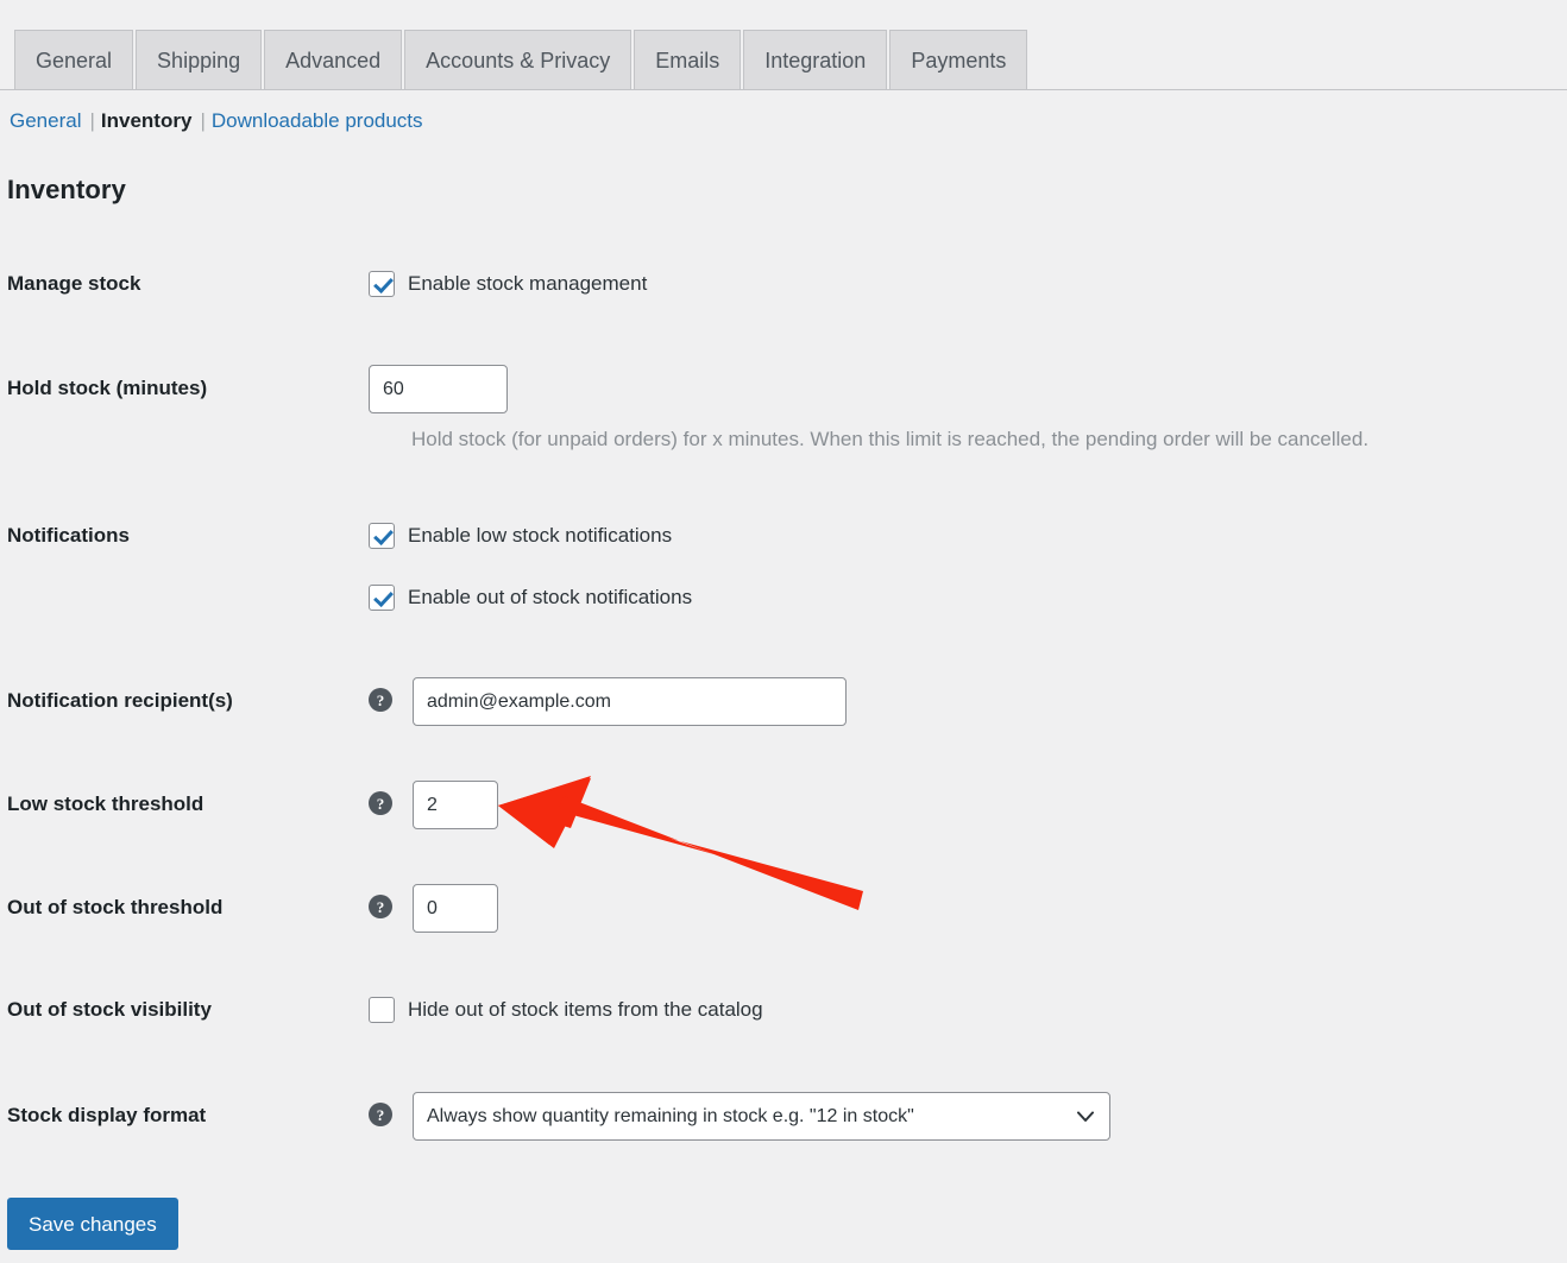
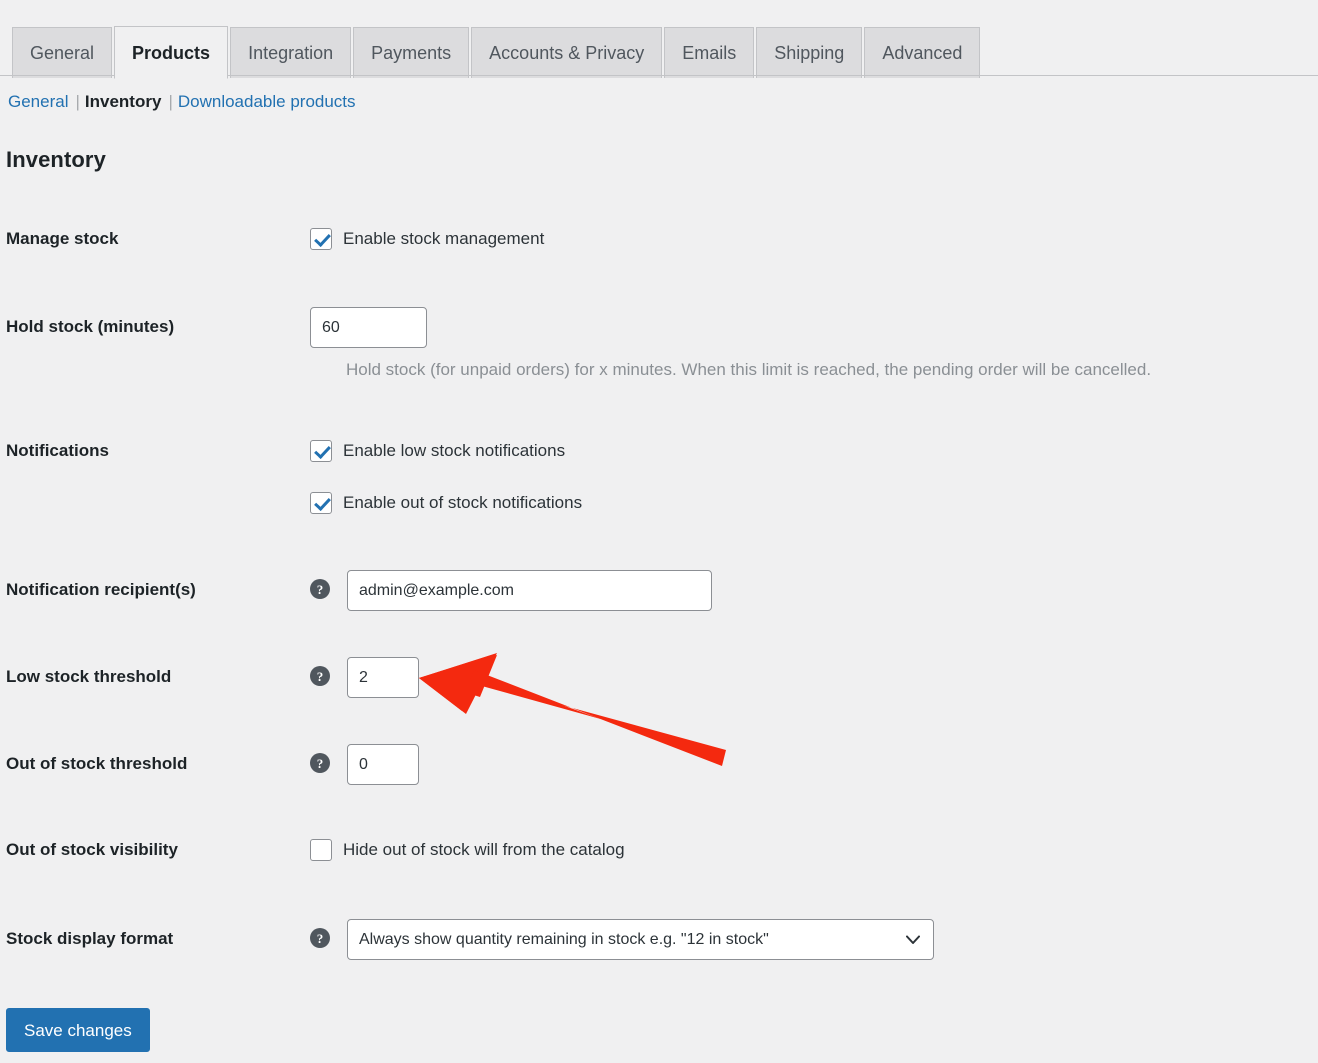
  General
+ Products
- Shipping
+ Integration
- Advanced
+ Payments
  Accounts & Privacy
  Emails
- Integration
+ Shipping
- Payments
+ Advanced
  General
  |
  Inventory
  |
  Downloadable products
  Inventory
  Manage stock
  Enable stock management
  Hold stock (minutes)
  60
  Hold stock (for unpaid orders) for x minutes. When this limit is reached, the pending order will be cancelled.
  Notifications
  Enable low stock notifications
  Enable out of stock notifications
  Notification recipient(s)
  ?
  admin@example.com
  Low stock threshold
  ?
  2
  Out of stock threshold
  ?
  0
  Out of stock visibility
- Hide out of stock items from the catalog
+ Hide out of stock will from the catalog
  Stock display format
  ?
  Always show quantity remaining in stock e.g. "12 in stock"
  Save changes
